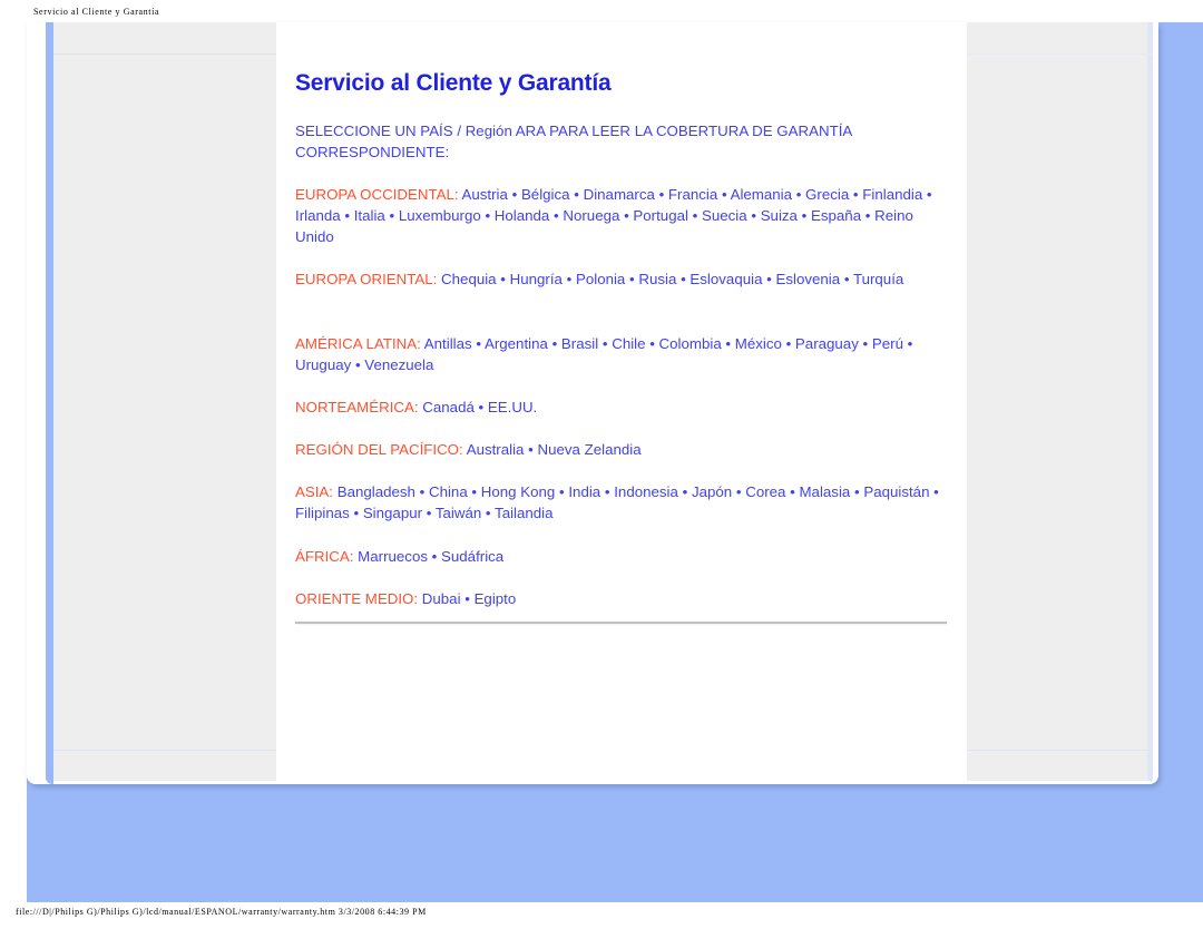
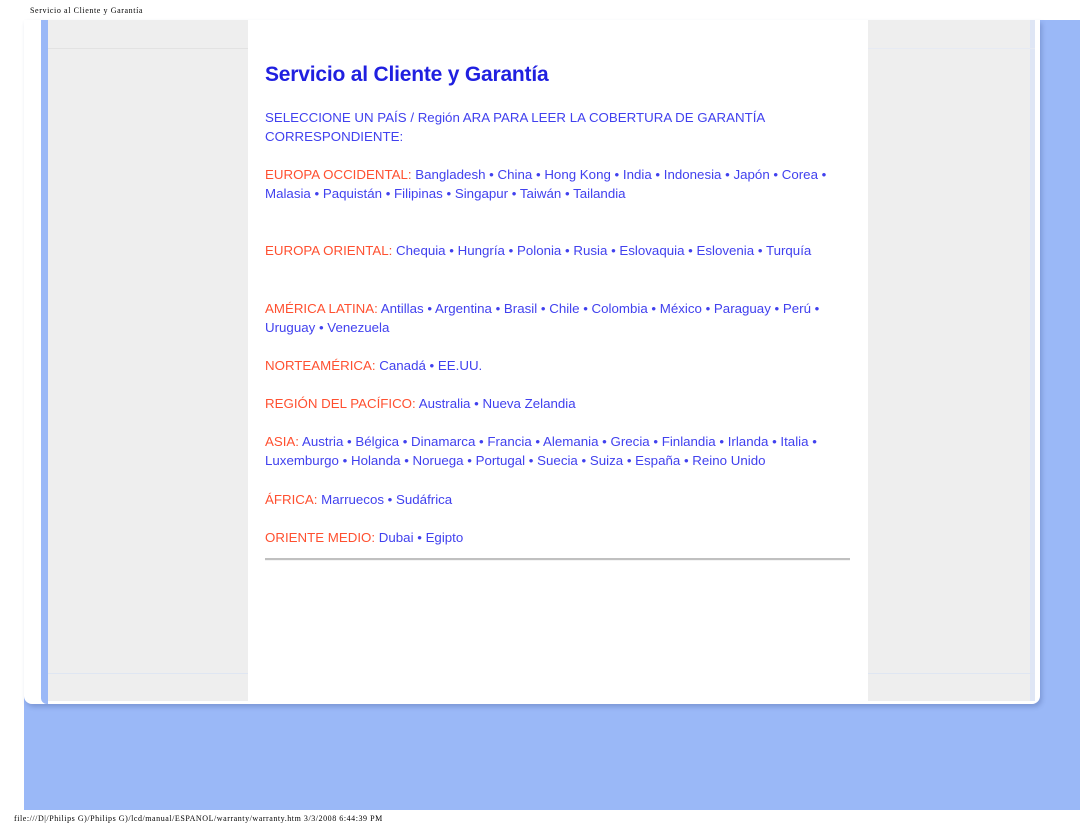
  Servicio al Cliente y Garantía
  Servicio al Cliente y Garantía
  SELECCIONE UN PAÍS / Región ARA PARA LEER LA COBERTURA DE GARANTÍA CORRESPONDIENTE:
- EUROPA OCCIDENTAL: Austria • Bélgica • Dinamarca • Francia • Alemania • Grecia • Finlandia • Irlanda • Italia • Luxemburgo • Holanda • Noruega • Portugal • Suecia • Suiza • España • Reino Unido
+ EUROPA OCCIDENTAL: Bangladesh • China • Hong Kong • India • Indonesia • Japón • Corea • Malasia • Paquistán • Filipinas • Singapur • Taiwán • Tailandia
  EUROPA ORIENTAL: Chequia • Hungría • Polonia • Rusia • Eslovaquia • Eslovenia • Turquía
  AMÉRICA LATINA: Antillas • Argentina • Brasil • Chile • Colombia • México • Paraguay • Perú • Uruguay • Venezuela
  NORTEAMÉRICA: Canadá • EE.UU.
  REGIÓN DEL PACÍFICO: Australia • Nueva Zelandia
- ASIA: Bangladesh • China • Hong Kong • India • Indonesia • Japón • Corea • Malasia • Paquistán • Filipinas • Singapur • Taiwán • Tailandia
+ ASIA: Austria • Bélgica • Dinamarca • Francia • Alemania • Grecia • Finlandia • Irlanda • Italia • Luxemburgo • Holanda • Noruega • Portugal • Suecia • Suiza • España • Reino Unido
  ÁFRICA: Marruecos • Sudáfrica
  ORIENTE MEDIO: Dubai • Egipto
  file:///D|/Philips G)/Philips G)/lcd/manual/ESPANOL/warranty/warranty.htm 3/3/2008 6:44:39 PM
